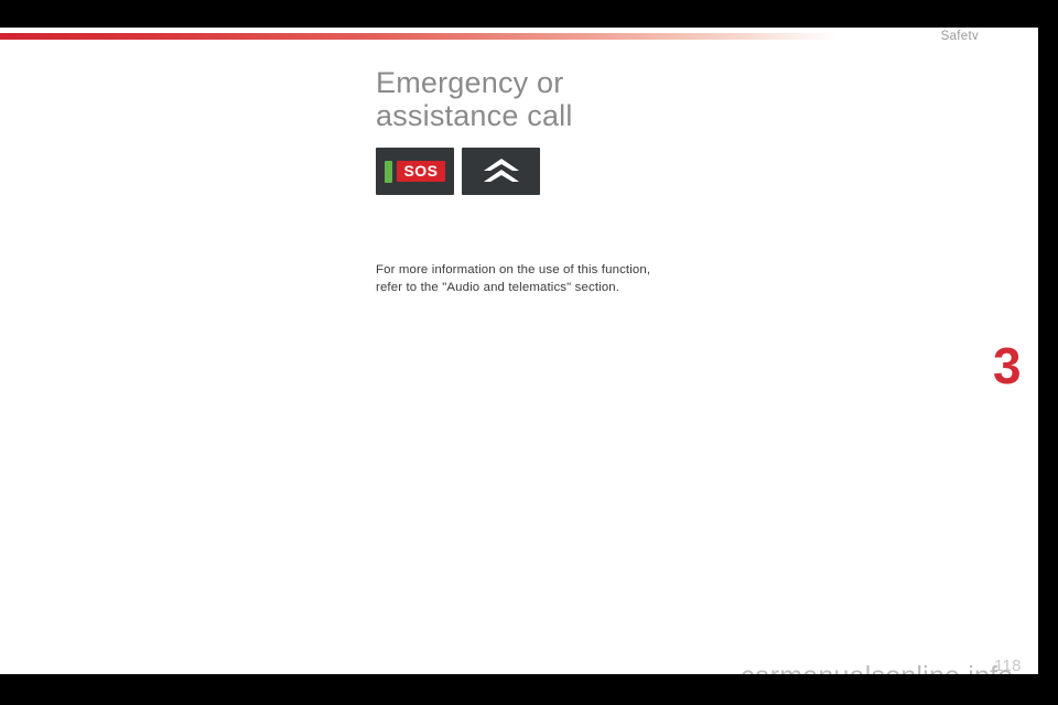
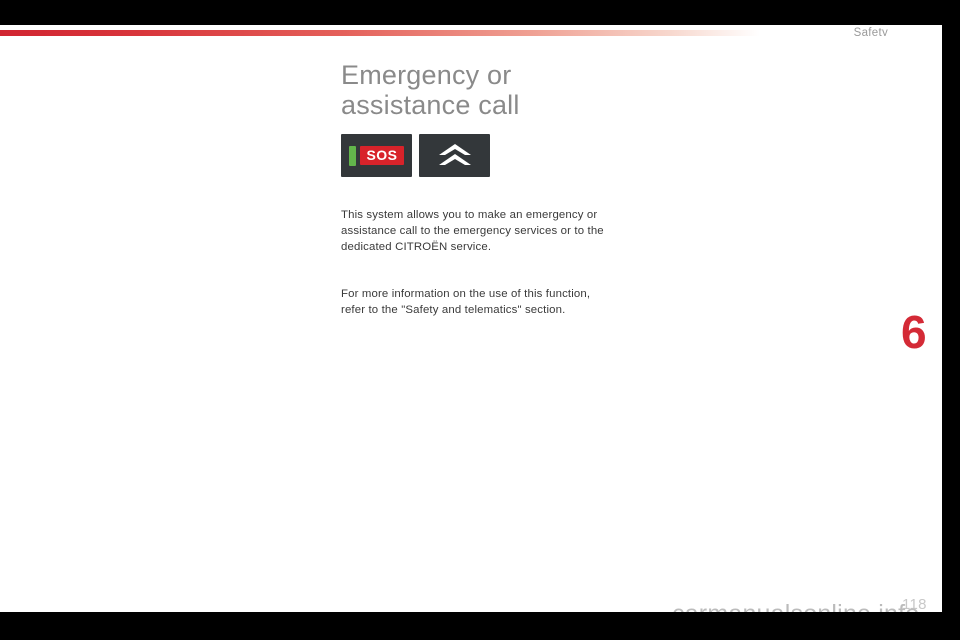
  Safety
  Emergency or assistance call
  SOS
+ This system allows you to make an emergency or assistance call to the emergency services or to the dedicated CITROËN service.
- For more information on the use of this function, refer to the "Audio and telematics" section.
+ For more information on the use of this function, refer to the "Safety and telematics" section.
- 3
+ 6
  118
